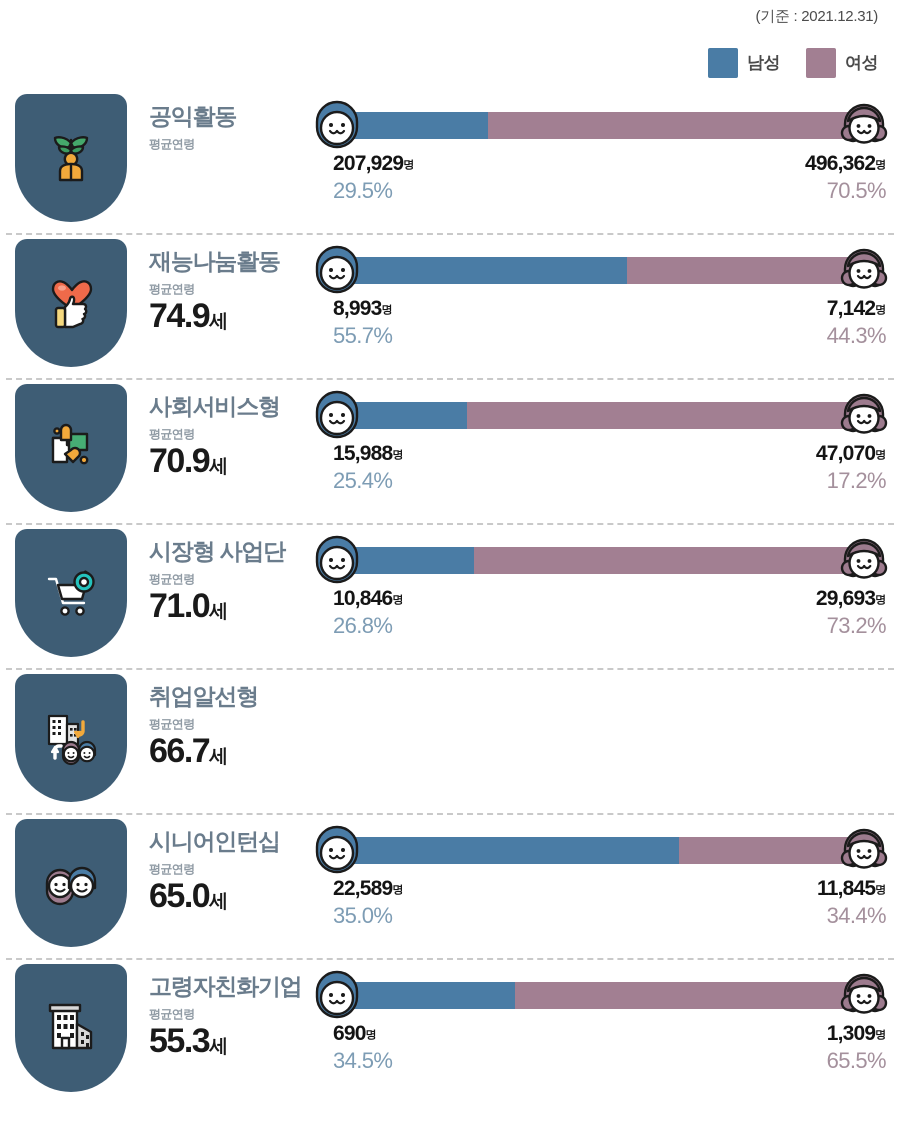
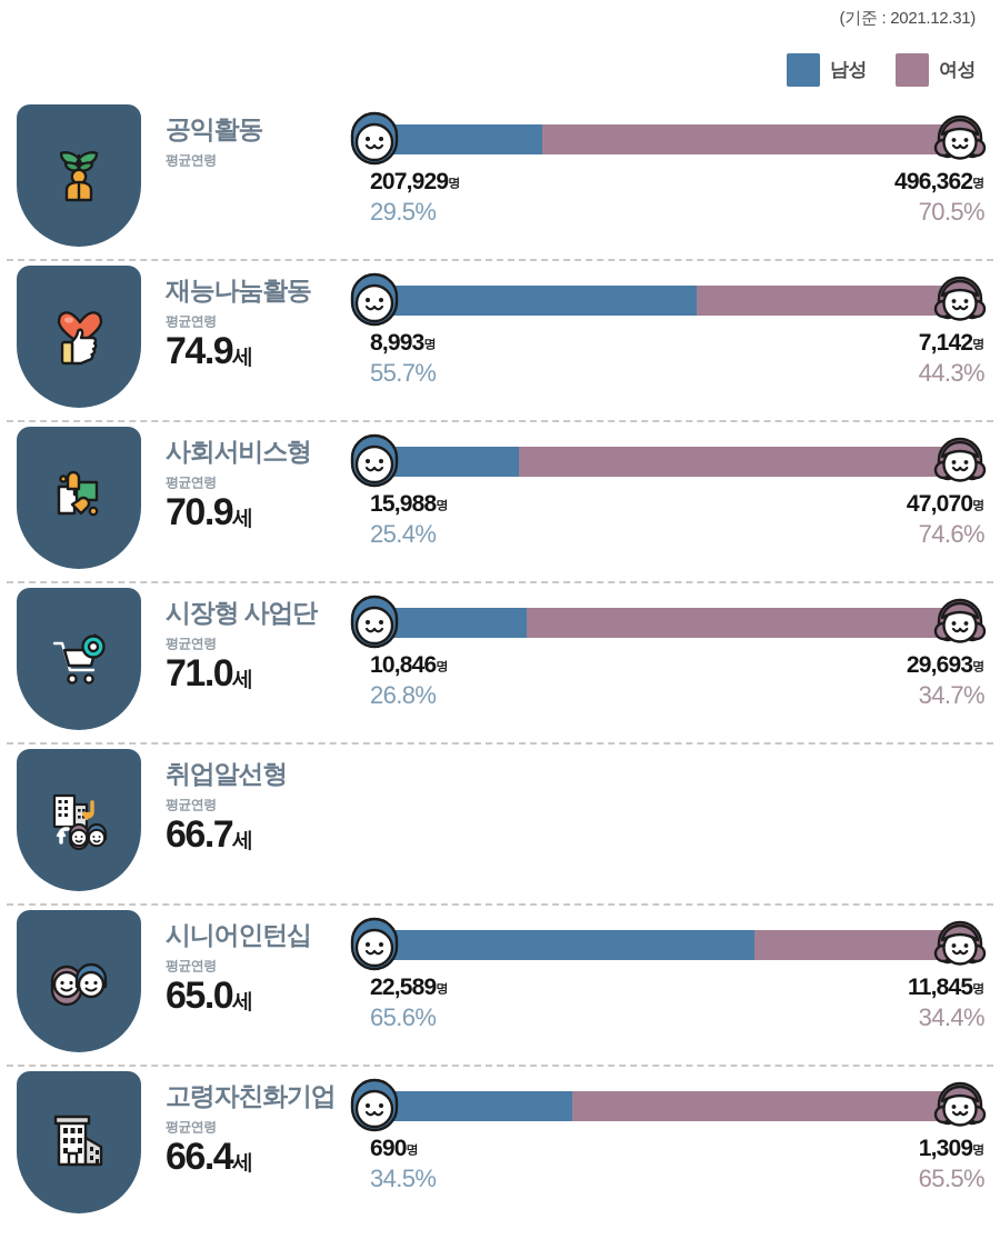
  (기준 : 2021.12.31)
  남성
  여성
  공익활동
  평균연령
  207,929명
  29.5%
  496,362명
  70.5%
  재능나눔활동
  평균연령
  74.9세
  8,993명
  55.7%
  7,142명
  44.3%
  사회서비스형
  평균연령
  70.9세
  15,988명
  25.4%
  47,070명
- 17.2%
+ 74.6%
  시장형 사업단
  평균연령
  71.0세
  10,846명
  26.8%
  29,693명
- 73.2%
+ 34.7%
  취업알선형
  평균연령
  66.7세
  시니어인턴십
  평균연령
  65.0세
  22,589명
- 35.0%
+ 65.6%
  11,845명
  34.4%
  고령자친화기업
  평균연령
- 55.3세
+ 66.4세
  690명
  34.5%
  1,309명
  65.5%
